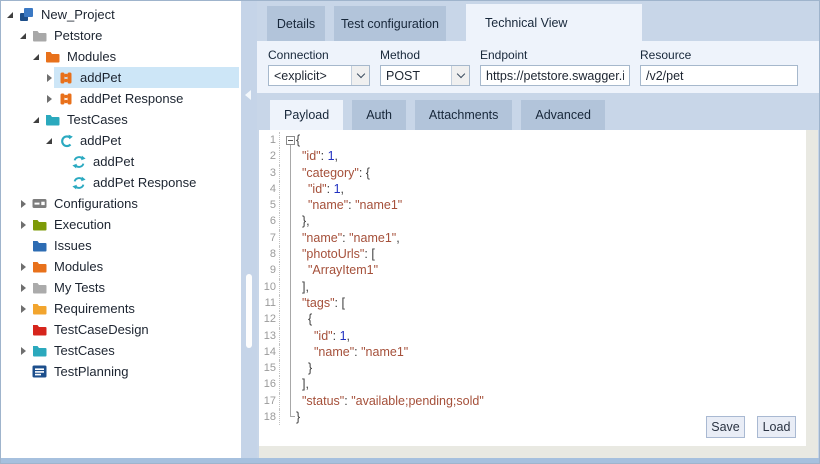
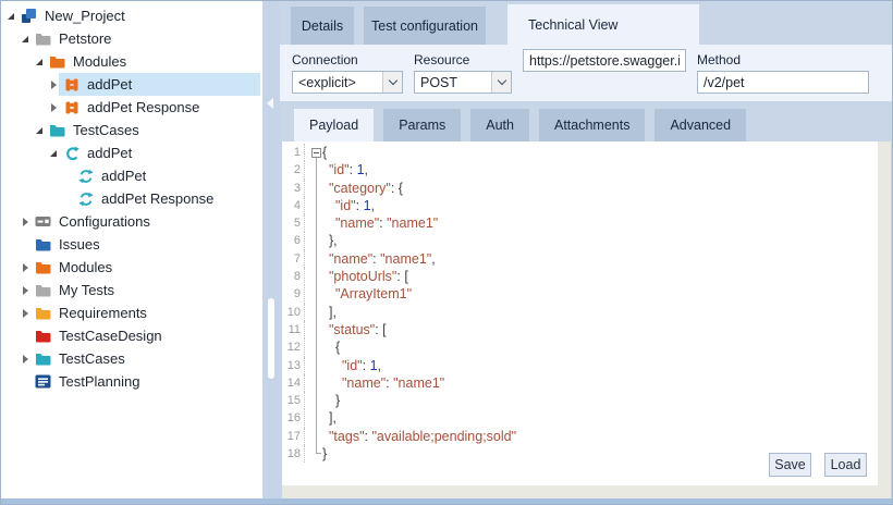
  New_Project
  Petstore
  Modules
  addPet
  addPet Response
  TestCases
  addPet
  addPet
  addPet Response
  Configurations
- Execution
  Issues
  Modules
  My Tests
  Requirements
  TestCaseDesign
  TestCases
  TestPlanning
  Details
  Test configuration
  Technical View
  Connection
  <explicit>
- Method
+ Resource
  POST
- Endpoint
  https://petstore.swagger.i
- Resource
+ Method
  /v2/pet
  Payload
+ Params
  Auth
  Attachments
  Advanced
  1
  {
  2
  "id": 1,
  3
  "category": {
  4
  "id": 1,
  5
  "name": "name1"
  6
  },
  7
  "name": "name1",
  8
  "photoUrls": [
  9
  "ArrayItem1"
  10
  ],
  11
- "tags": [
+ "status": [
  12
  {
  13
  "id": 1,
  14
  "name": "name1"
  15
  }
  16
  ],
  17
- "status": "available;pending;sold"
+ "tags": "available;pending;sold"
  18
  }
  Save
  Load
